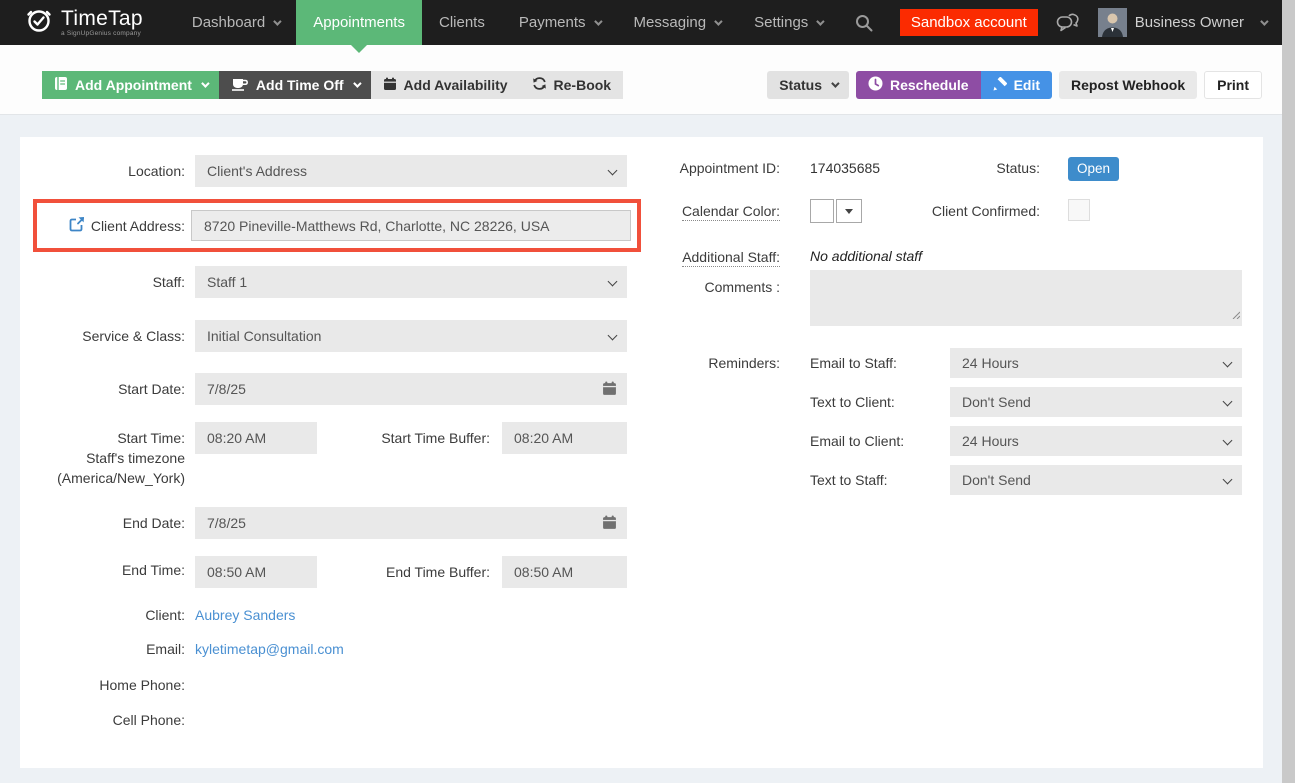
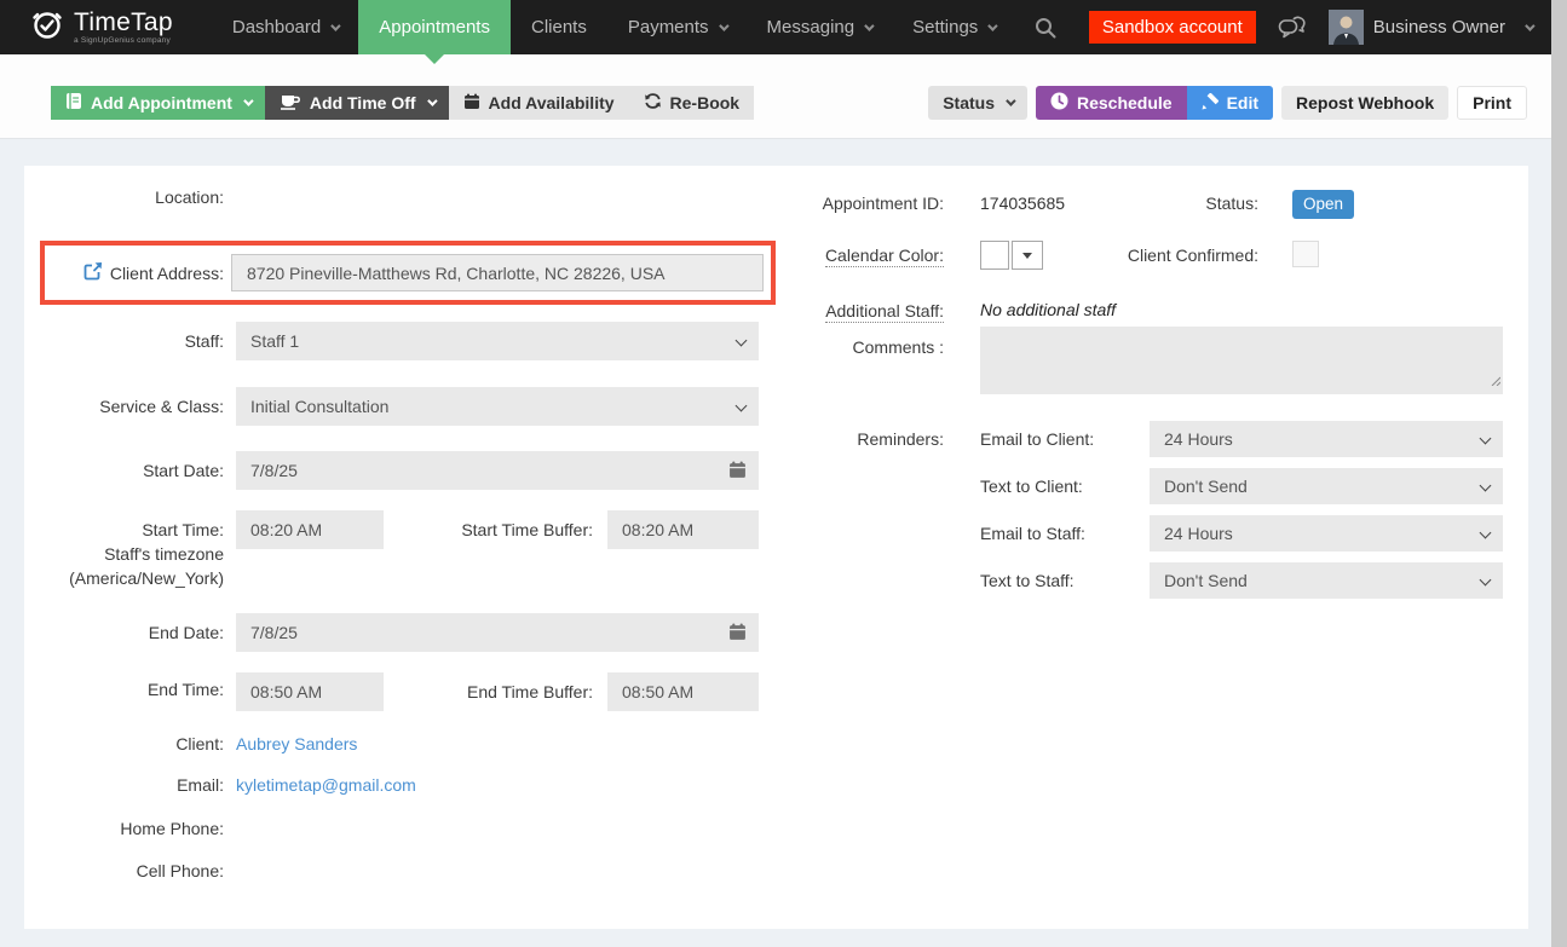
  TimeTap
  Dashboard
  Appointments
  Clients
  Payments
  Messaging
  Settings
  Sandbox account
  Business Owner
  Add Appointment
  Add Time Off
  Add Availability
  Re-Book
  Status
  Reschedule
  Edit
  Repost Webhook
  Print
  Location:
- Client's Address
  Client Address:
  8720 Pineville-Matthews Rd, Charlotte, NC 28226, USA
  Staff:
  Staff 1
  Service & Class:
  Initial Consultation
  Start Date:
  7/8/25
  Start Time:
  Staff's timezone
  (America/New_York)
  08:20 AM
  Start Time Buffer:
  08:20 AM
  End Date:
  7/8/25
  End Time:
  08:50 AM
  End Time Buffer:
  08:50 AM
  Client:
  Aubrey Sanders
  Email:
  kyletimetap@gmail.com
  Home Phone:
  Cell Phone:
  Appointment ID:
  174035685
  Status:
  Open
  Calendar Color:
  Client Confirmed:
  Additional Staff:
  No additional staff
  Comments :
  Reminders:
- Email to Staff:
+ Email to Client:
  24 Hours
  Text to Client:
  Don't Send
- Email to Client:
+ Email to Staff:
  24 Hours
  Text to Staff:
  Don't Send
